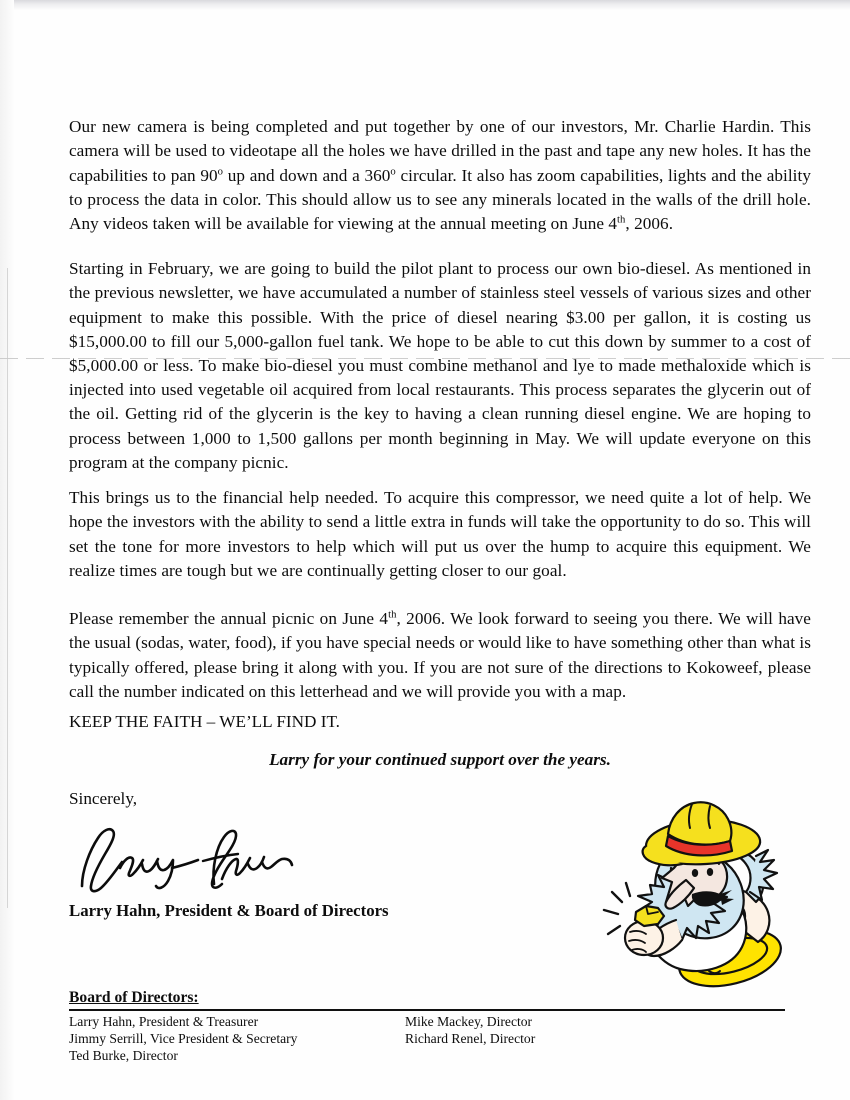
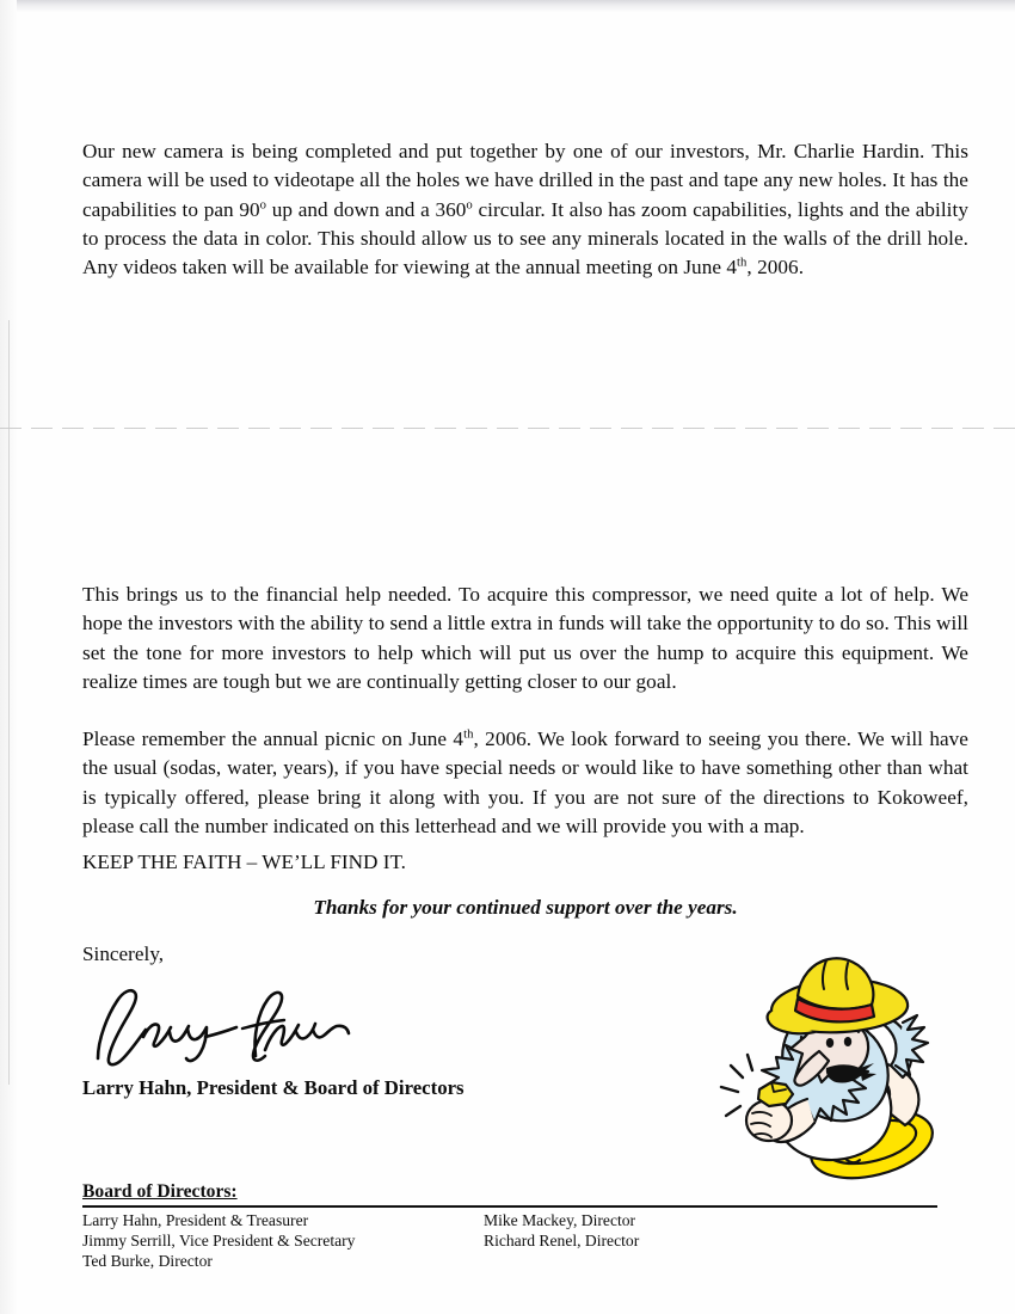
  Our new camera is being completed and put together by one of our investors, Mr. Charlie Hardin. This camera will be used to videotape all the holes we have drilled in the past and tape any new holes. It has the capabilities to pan 90o up and down and a 360o circular. It also has zoom capabilities, lights and the ability to process the data in color. This should allow us to see any minerals located in the walls of the drill hole. Any videos taken will be available for viewing at the annual meeting on June 4th, 2006.
- Starting in February, we are going to build the pilot plant to process our own bio-diesel. As mentioned in the previous newsletter, we have accumulated a number of stainless steel vessels of various sizes and other equipment to make this possible. With the price of diesel nearing $3.00 per gallon, it is costing us $15,000.00 to fill our 5,000-gallon fuel tank. We hope to be able to cut this down by summer to a cost of $5,000.00 or less. To make bio-diesel you must combine methanol and lye to made methaloxide which is injected into used vegetable oil acquired from local restaurants. This process separates the glycerin out of the oil. Getting rid of the glycerin is the key to having a clean running diesel engine. We are hoping to process between 1,000 to 1,500 gallons per month beginning in May. We will update everyone on this program at the company picnic.
  This brings us to the financial help needed. To acquire this compressor, we need quite a lot of help. We hope the investors with the ability to send a little extra in funds will take the opportunity to do so. This will set the tone for more investors to help which will put us over the hump to acquire this equipment. We realize times are tough but we are continually getting closer to our goal.
- Please remember the annual picnic on June 4th, 2006. We look forward to seeing you there. We will have the usual (sodas, water, food), if you have special needs or would like to have something other than what is typically offered, please bring it along with you. If you are not sure of the directions to Kokoweef, please call the number indicated on this letterhead and we will provide you with a map.
+ Please remember the annual picnic on June 4th, 2006. We look forward to seeing you there. We will have the usual (sodas, water, years), if you have special needs or would like to have something other than what is typically offered, please bring it along with you. If you are not sure of the directions to Kokoweef, please call the number indicated on this letterhead and we will provide you with a map.
  KEEP THE FAITH – WE’LL FIND IT.
- Larry for your continued support over the years.
+ Thanks for your continued support over the years.
  Sincerely,
  Larry Hahn, President & Board of Directors
  Board of Directors:
  Larry Hahn, President & Treasurer
  Jimmy Serrill, Vice President & Secretary
  Ted Burke, Director
  Mike Mackey, Director
  Richard Renel, Director
